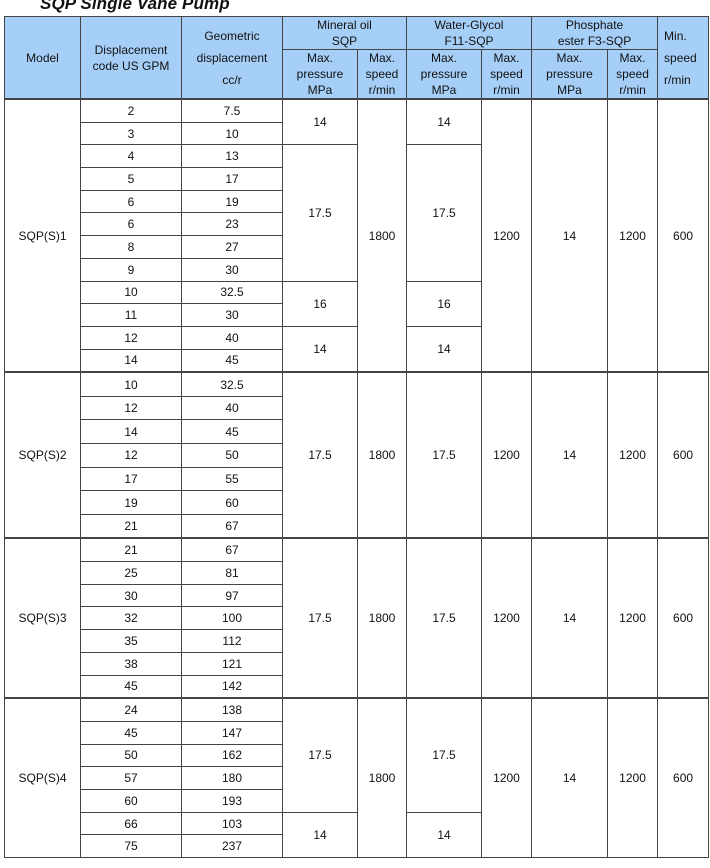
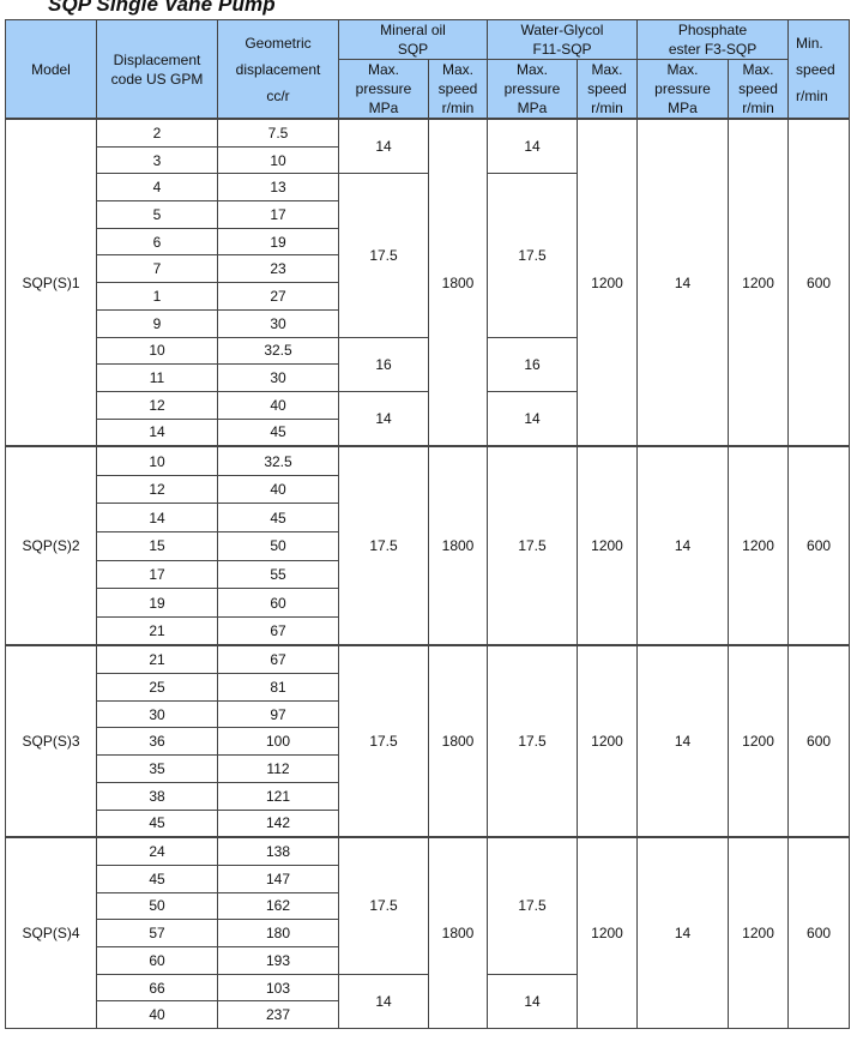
  SQP Single Vane Pump
  Model	Displacement code US GPM	Geometric displacement cc/r	Mineral oil SQP	Water-Glycol F11-SQP	Phosphate ester F3-SQP	Min. speed r/min
  Max. pressure MPa	Max. speed r/min	Max. pressure MPa	Max. speed r/min	Max. pressure MPa	Max. speed r/min
  SQP(S)1	2	7.5	14	1800	14	1200	14	1200	600
  3	10
  4	13	17.5	17.5
  5	17
  6	19
- 6	23
+ 7	23
- 8	27
+ 1	27
  9	30
  10	32.5	16	16
  11	30
  12	40	14	14
  14	45
  SQP(S)2	10	32.5	17.5	1800	17.5	1200	14	1200	600
  12	40
  14	45
- 12	50
+ 15	50
  17	55
  19	60
  21	67
  SQP(S)3	21	67	17.5	1800	17.5	1200	14	1200	600
  25	81
  30	97
- 32	100
+ 36	100
  35	112
  38	121
  45	142
  SQP(S)4	24	138	17.5	1800	17.5	1200	14	1200	600
  45	147
  50	162
  57	180
  60	193
  66	103	14	14
- 75	237
+ 40	237
